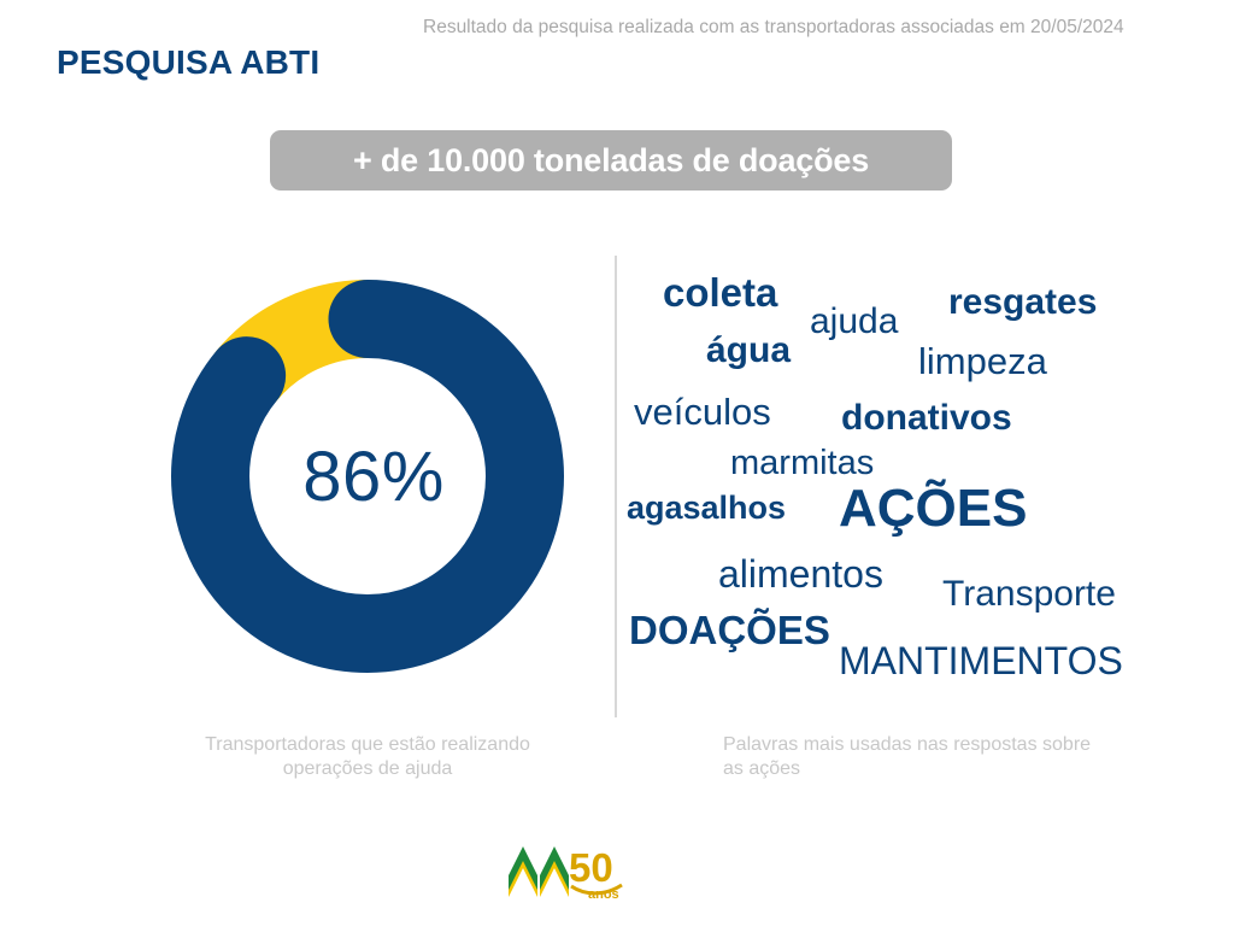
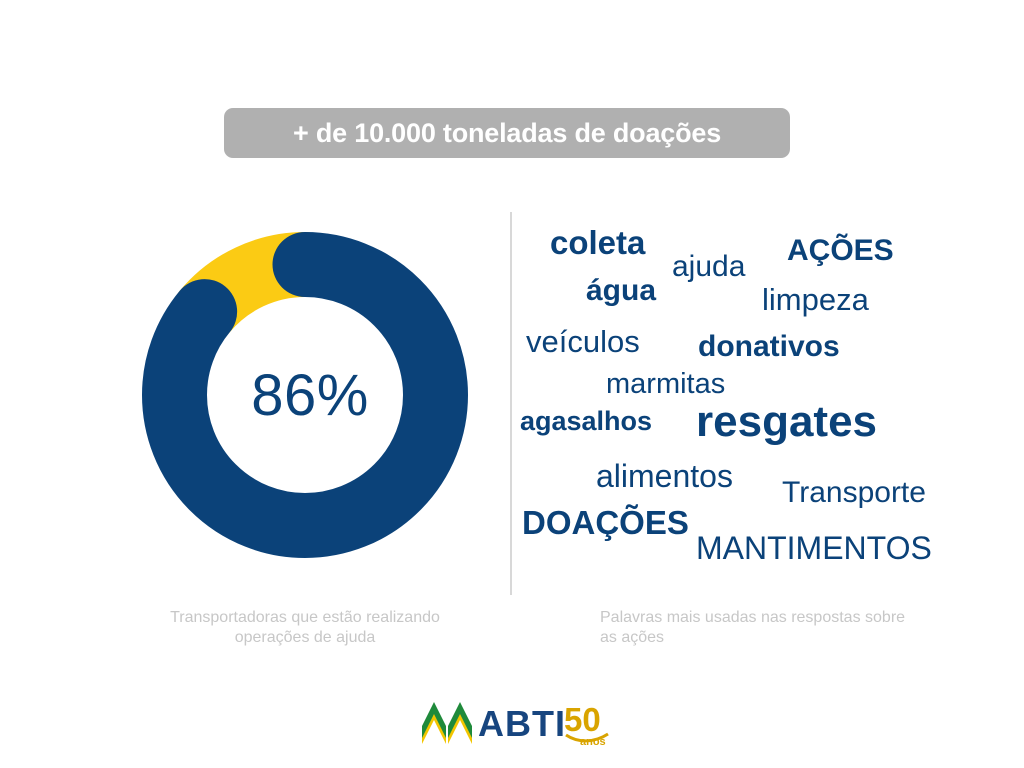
- PESQUISA ABTI
- Resultado da pesquisa realizada com as transportadoras associadas em 20/05/2024
  + de 10.000 toneladas de doações
  86%
  coleta
- resgates
+ AÇÕES
  ajuda
  limpeza
  água
  veículos
  donativos
  marmitas
  agasalhos
- AÇÕES
+ resgates
  alimentos
  Transporte
  DOAÇÕES
  MANTIMENTOS
  Transportadoras que estão realizando operações de ajuda
  Palavras mais usadas nas respostas sobre as ações
+ ABTI
  50
  anos
